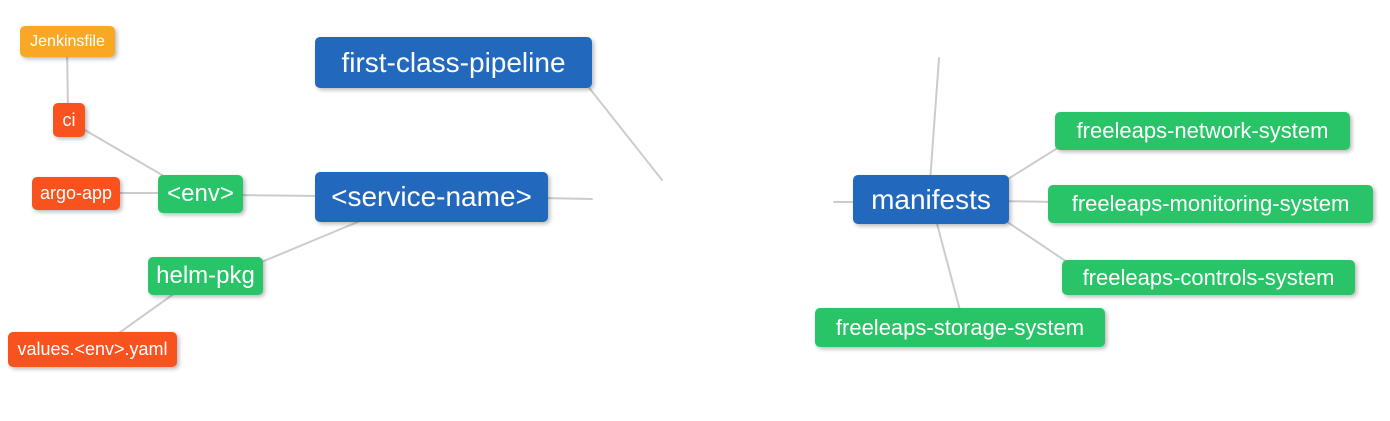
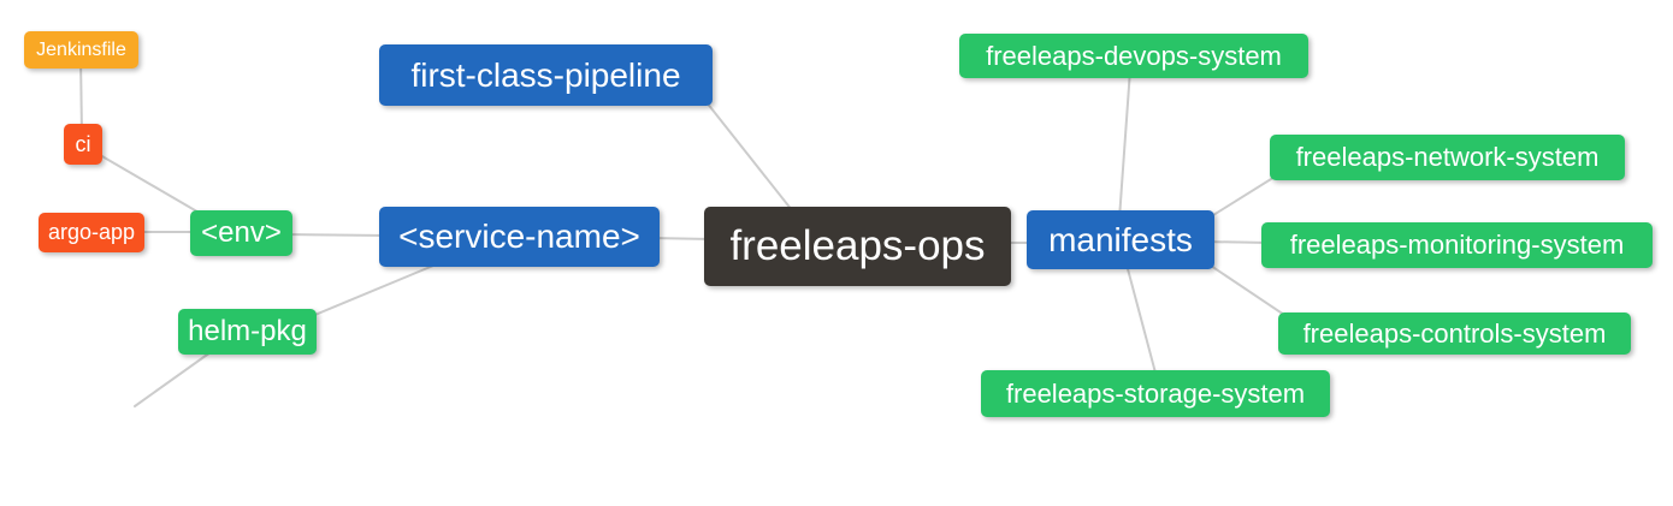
  Jenkinsfile
  ci
  argo-app
  <env>
  helm-pkg
- values.<env>.yaml
  first-class-pipeline
  <service-name>
+ freeleaps-ops
  manifests
+ freeleaps-devops-system
  freeleaps-network-system
  freeleaps-monitoring-system
  freeleaps-controls-system
  freeleaps-storage-system
